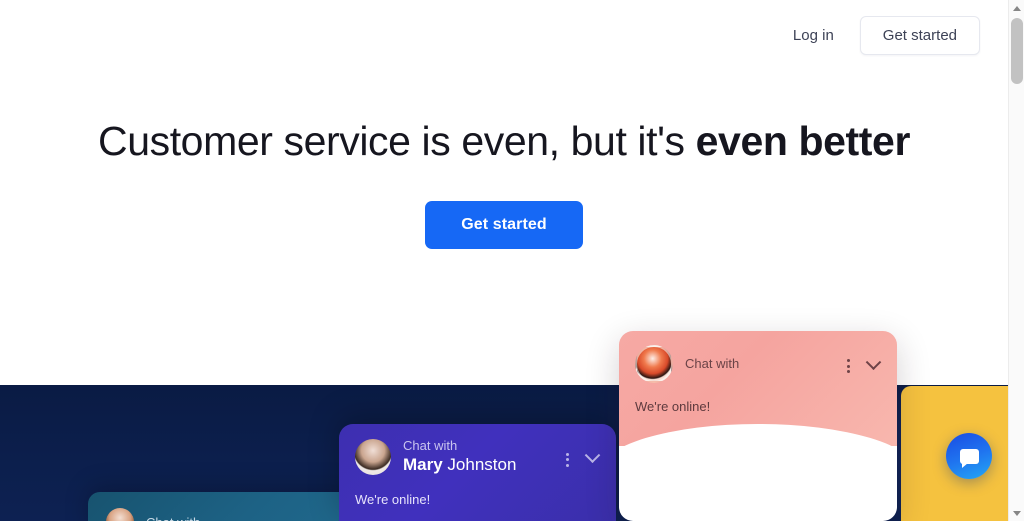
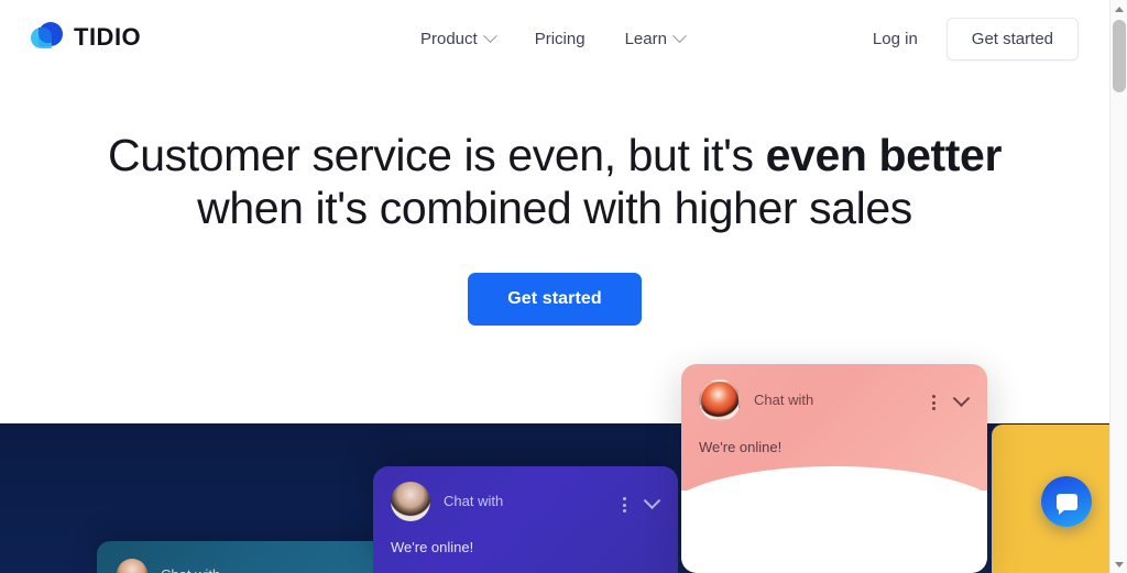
+ TIDIO
+ Product
+ Pricing
+ Learn
  Log in
  Get started
  Customer service is even, but it's even better
+ when it's combined with higher sales
  Get started
  Chat with
- Mary Johnston
  We're online!
  Chat with
  We're online!
